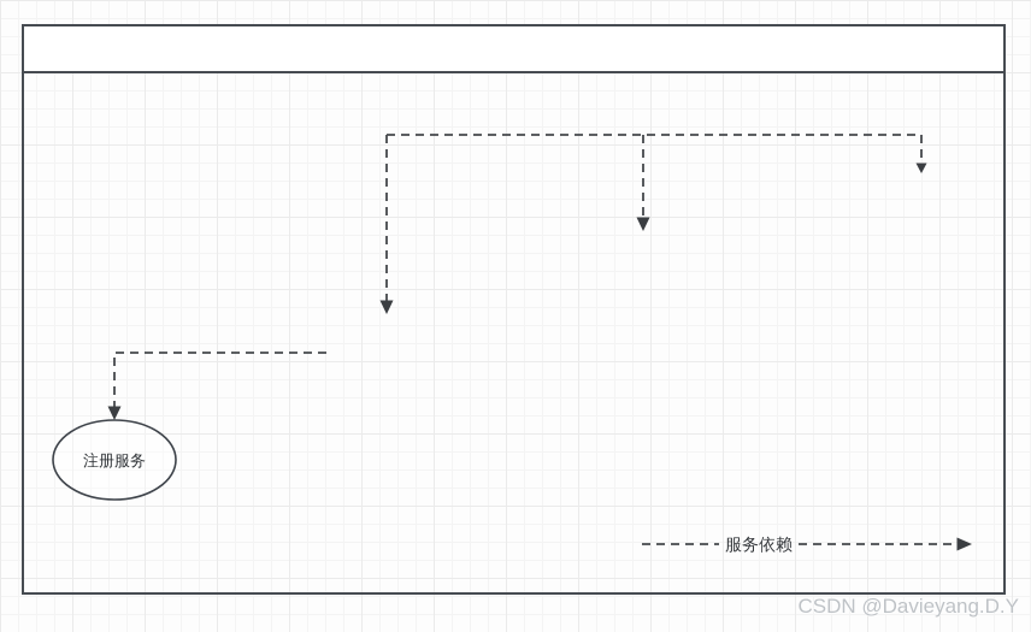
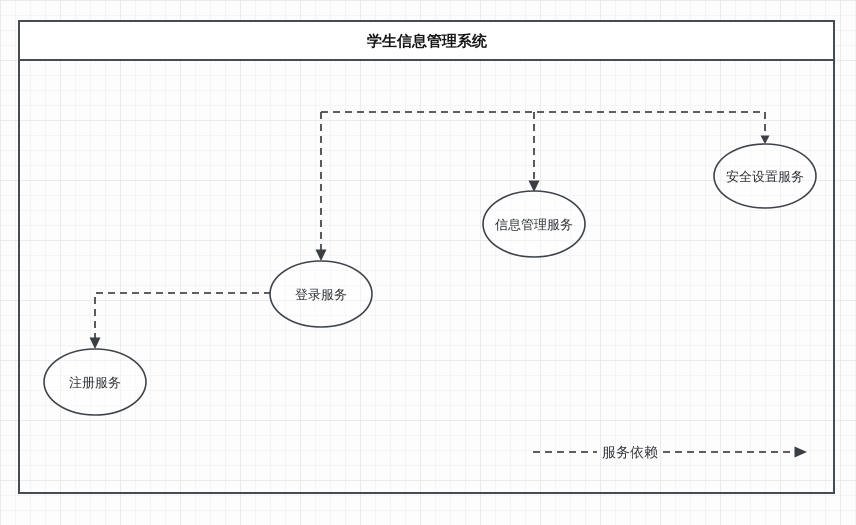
+ 学生信息管理系统
+ 安全设置服务
+ 信息管理服务
+ 登录服务
  注册服务
  服务依赖
- CSDN @Davieyang.D.Y
